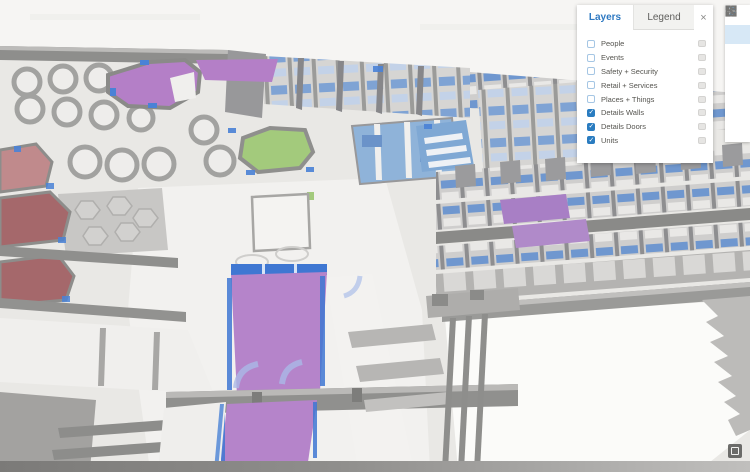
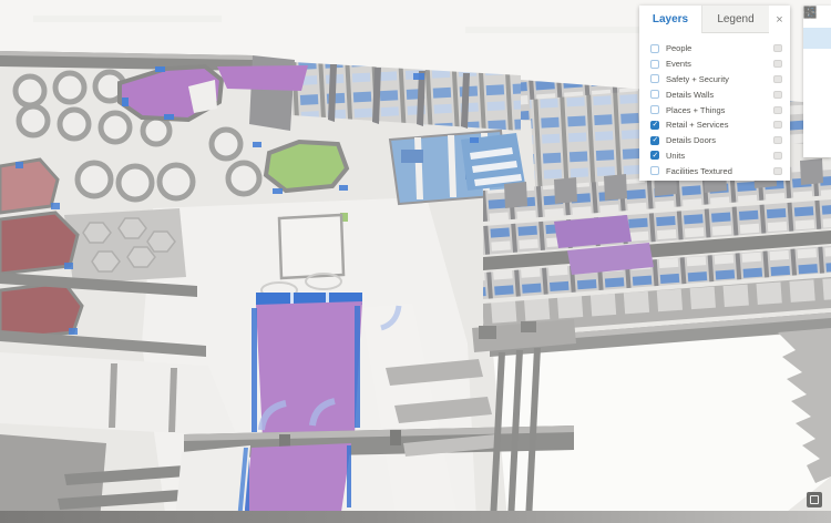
  Layers
  Legend
  ×
  People
  Events
  Safety + Security
- Retail + Services
+ Details Walls
  Places + Things
- Details Walls
+ Retail + Services
  Details Doors
  Units
+ Facilities Textured
